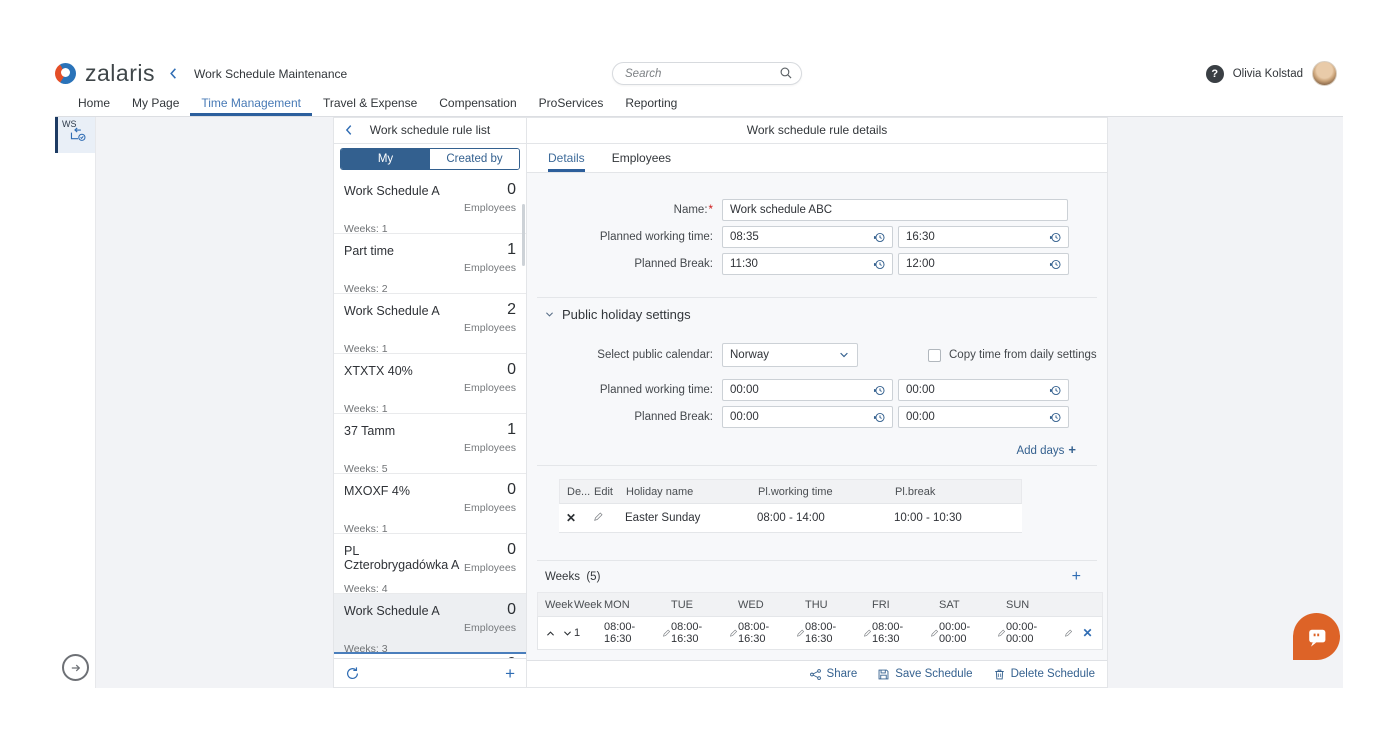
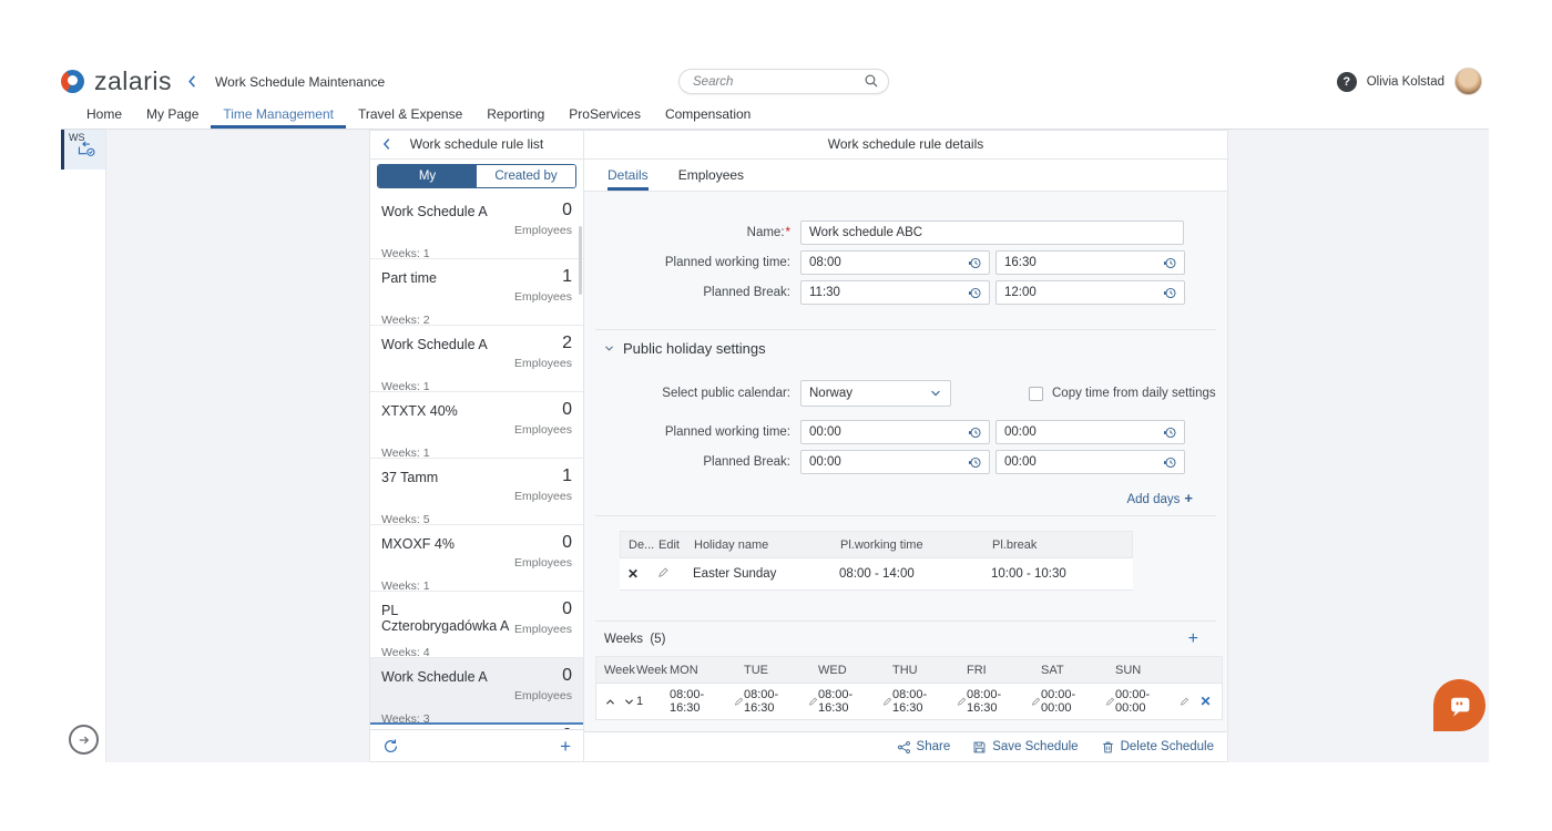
  zalaris
  Work Schedule Maintenance
  Search
  ?
  Olivia Kolstad
  Home
  My Page
  Time Management
  Travel & Expense
- Compensation
+ Reporting
  ProServices
- Reporting
+ Compensation
  WS
  Work schedule rule list
  My
  Work Schedule A
  0
  Employees
  Weeks: 1
  Part time
  1
  Employees
  Weeks: 2
  Work Schedule A
  2
  Employees
  Weeks: 1
  XTXTX 40%
  0
  Employees
  Weeks: 1
  37 Tamm
  1
  Employees
  Weeks: 5
  MXOXF 4%
  0
  Employees
  Weeks: 1
  PL Czterobrygadówka A
  0
  Employees
  Weeks: 4
  Work Schedule A
  0
  Employees
  Weeks: 3
  +
  Work schedule rule details
  Details
  Employees
  Name:*
  Work schedule ABC
  Planned working time:
- 08:35
+ 08:00
  16:30
  Planned Break:
  11:30
  12:00
  Public holiday settings
  Select public calendar:
  Norway
  Copy time from daily settings
  Planned working time:
  00:00
  00:00
  Planned Break:
  00:00
  00:00
  Add days +
  De...
  Edit
  Holiday name
  Pl.working time
  Pl.break
  ✕
  Easter Sunday
  08:00 - 14:00
  10:00 - 10:30
  Weeks (5)
  +
  Week
  Week
  MON
  TUE
  WED
  THU
  FRI
  SAT
  SUN
  1
  08:00-16:30
  08:00-16:30
  08:00-16:30
  08:00-16:30
  08:00-16:30
  00:00-00:00
  00:00-00:00
  ✕
  Share
  Save Schedule
  Delete Schedule
